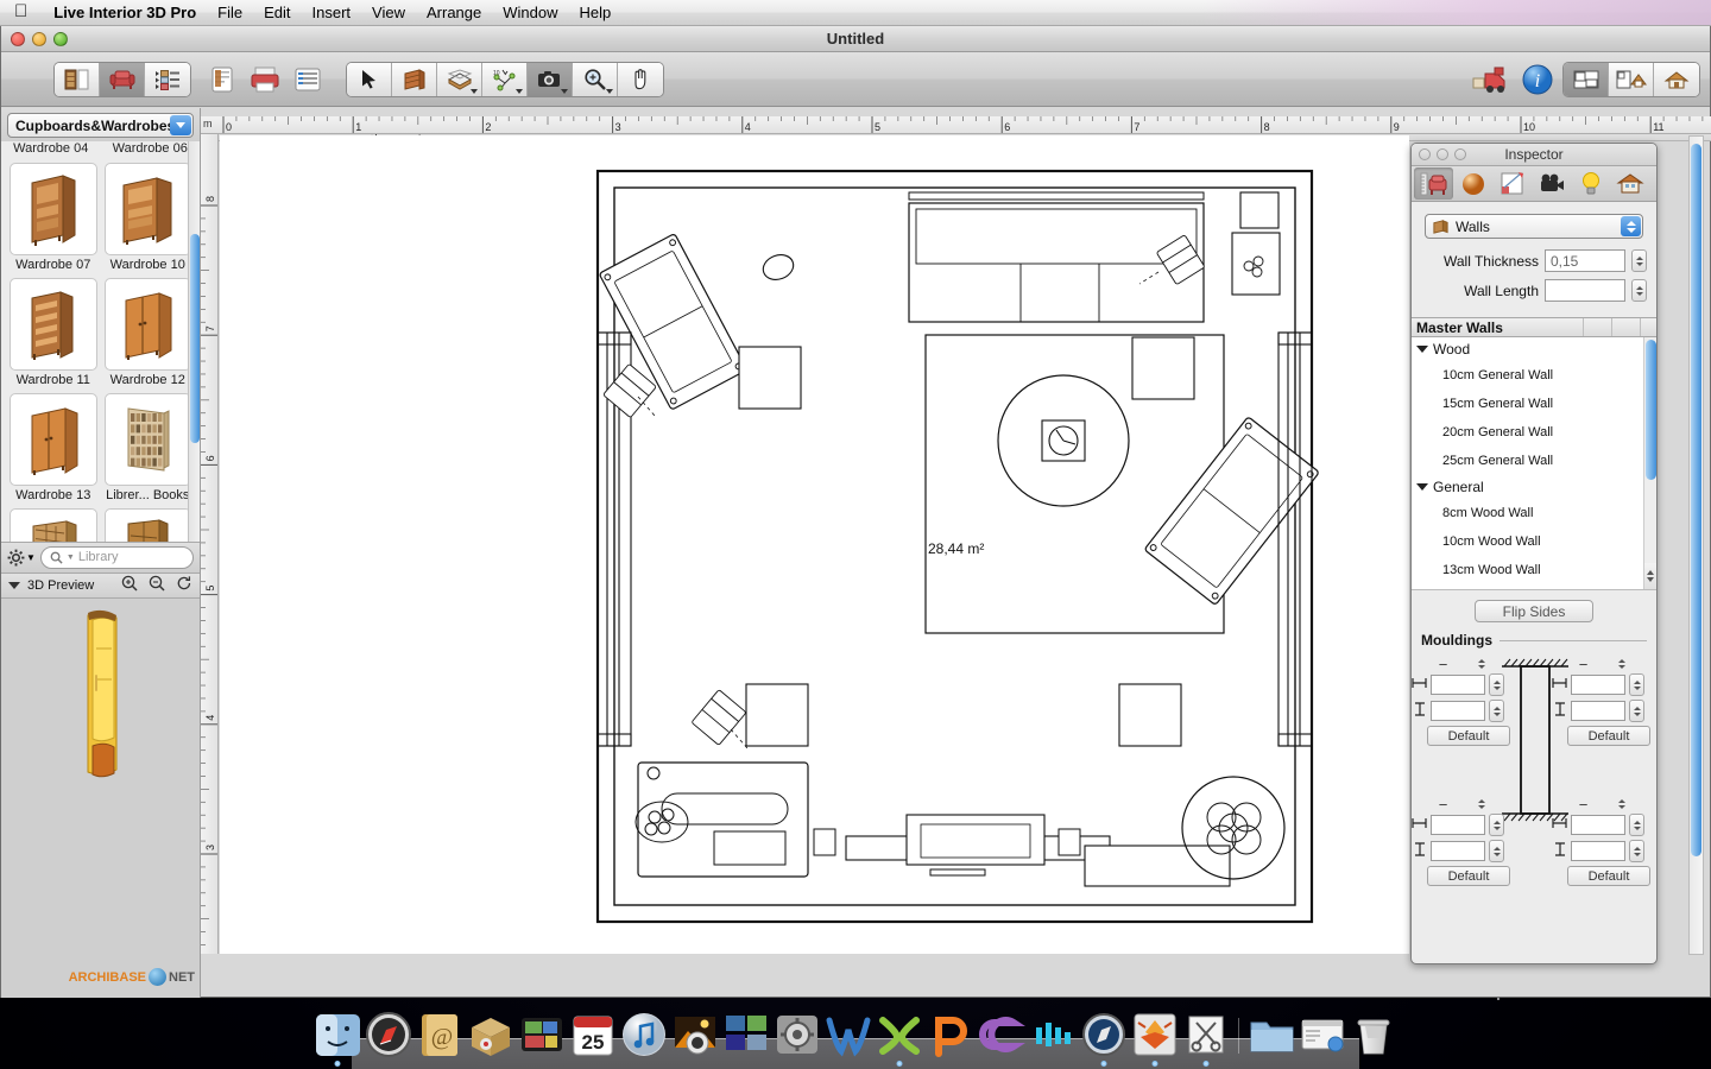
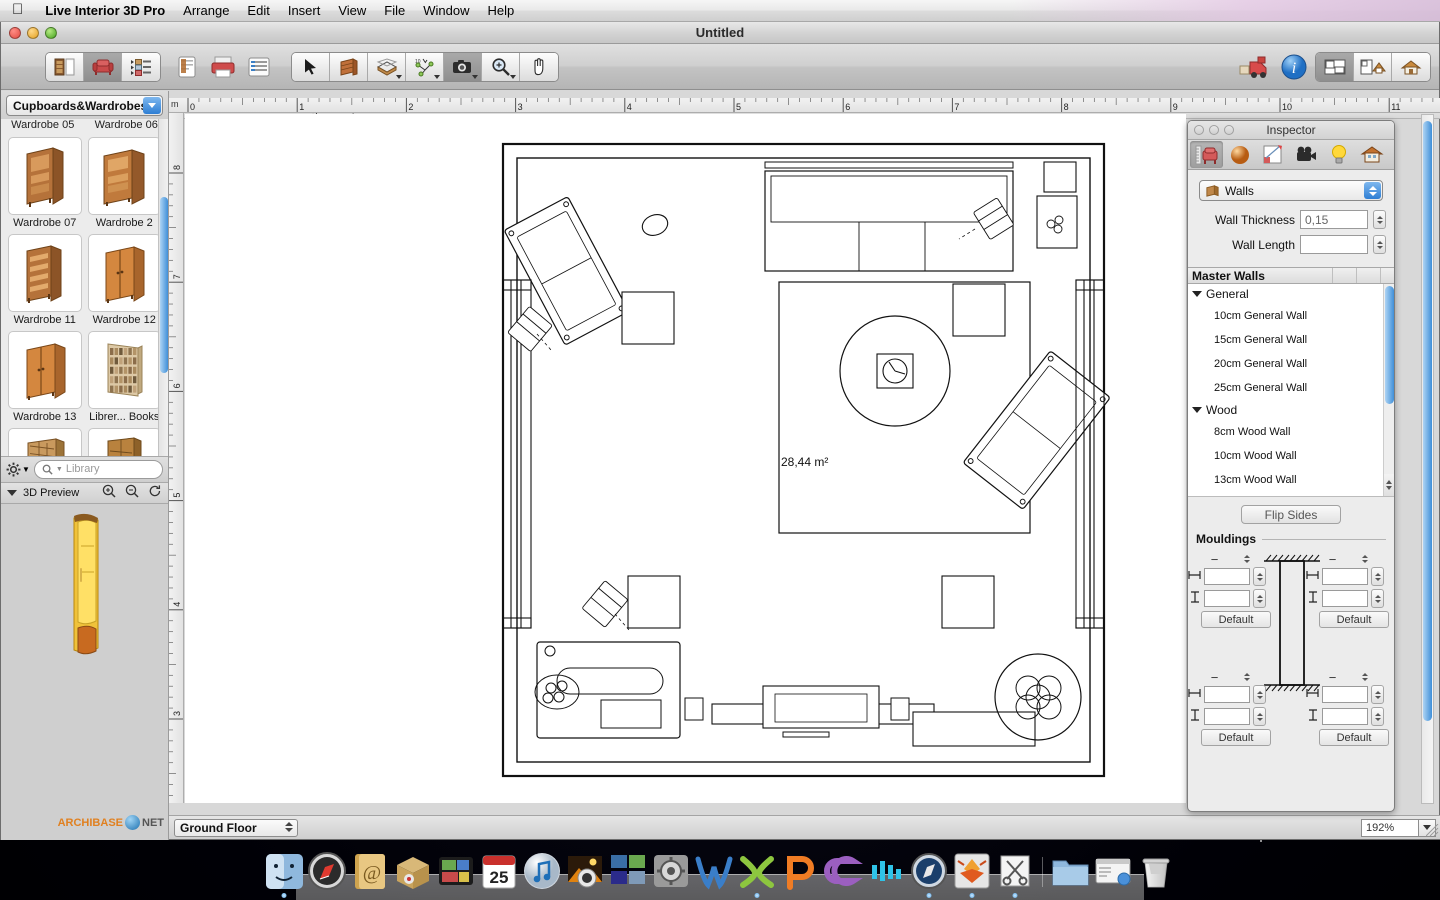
  
  Live Interior 3D Pro
- File
+ Arrange
  Edit
  Insert
  View
- Arrange
+ File
  Window
  Help
  Untitled
  i
  Cupboards&Wardrobe
- Wardrobe 04
+ Wardrobe 05
  Wardrobe 06
  Wardrobe 07
- Wardrobe 10
+ Wardrobe 2
  Wardrobe 11
  Wardrobe 12
  Wardrobe 13
  Librer... Books
  ▼
  Library
  3D Preview
  ARCHIBASE
  NET
  m
  0
  1
  2
  3
  4
  5
  6
  7
  8
  9
  10
  11
  28,44 m²
  Inspector
  Walls
  Wall Thickness
  0,15
  Wall Length
  Master Walls
- Wood
+ General
  10cm General Wall
  15cm General Wall
  20cm General Wall
  25cm General Wall
- General
+ Wood
  8cm Wood Wall
  10cm Wood Wall
  13cm Wood Wall
  Flip Sides
  Mouldings
  −
  Default
  −
  Default
  −
  Default
  −
  Default
+ Ground Floor
+ 192%
  @
  25
